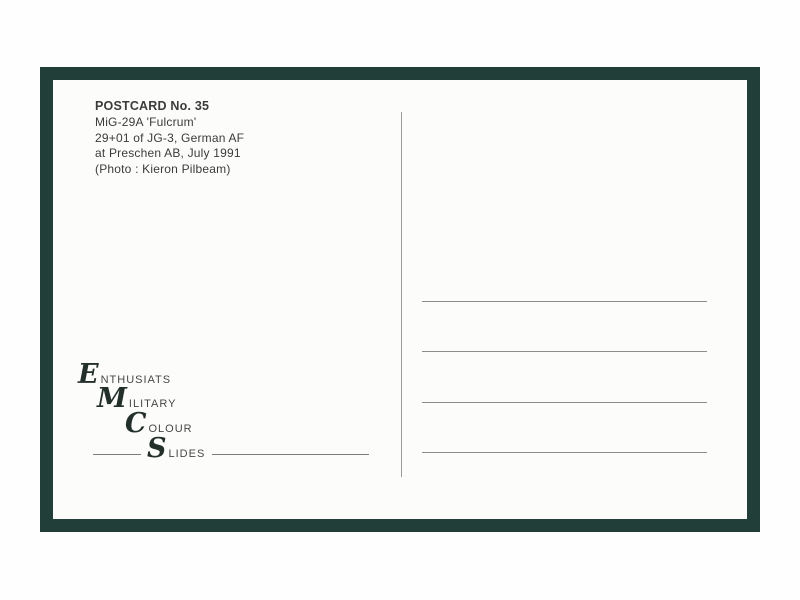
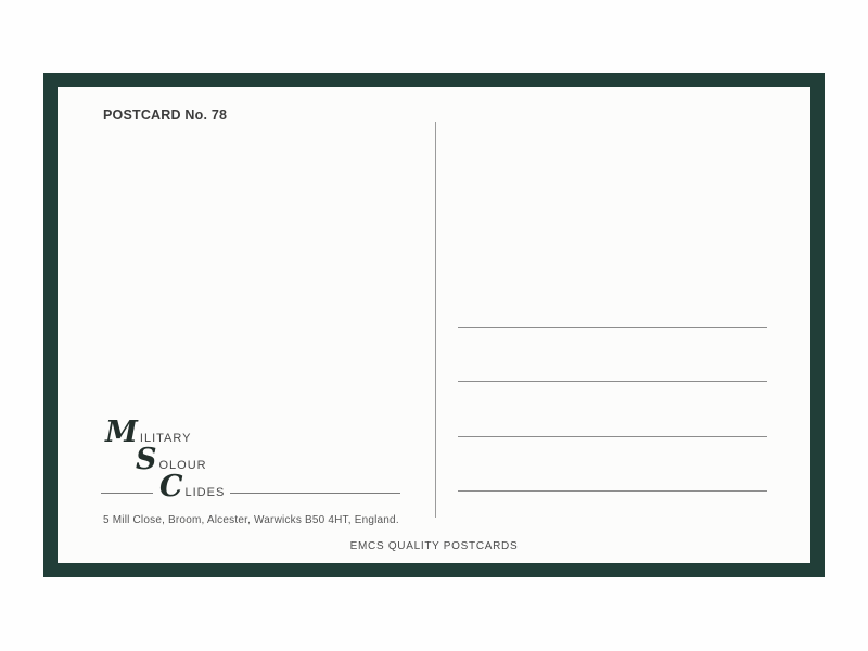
- POSTCARD No. 35
+ POSTCARD No. 78
- MiG-29A 'Fulcrum'
- 29+01 of JG-3, German AF
- at Preschen AB, July 1991
- (Photo : Kieron Pilbeam)
- E
- NTHUSIATS
  M
  ILITARY
- C
+ S
  OLOUR
- S
+ C
  LIDES
+ 5 Mill Close, Broom, Alcester, Warwicks B50 4HT, England.
+ EMCS QUALITY POSTCARDS
